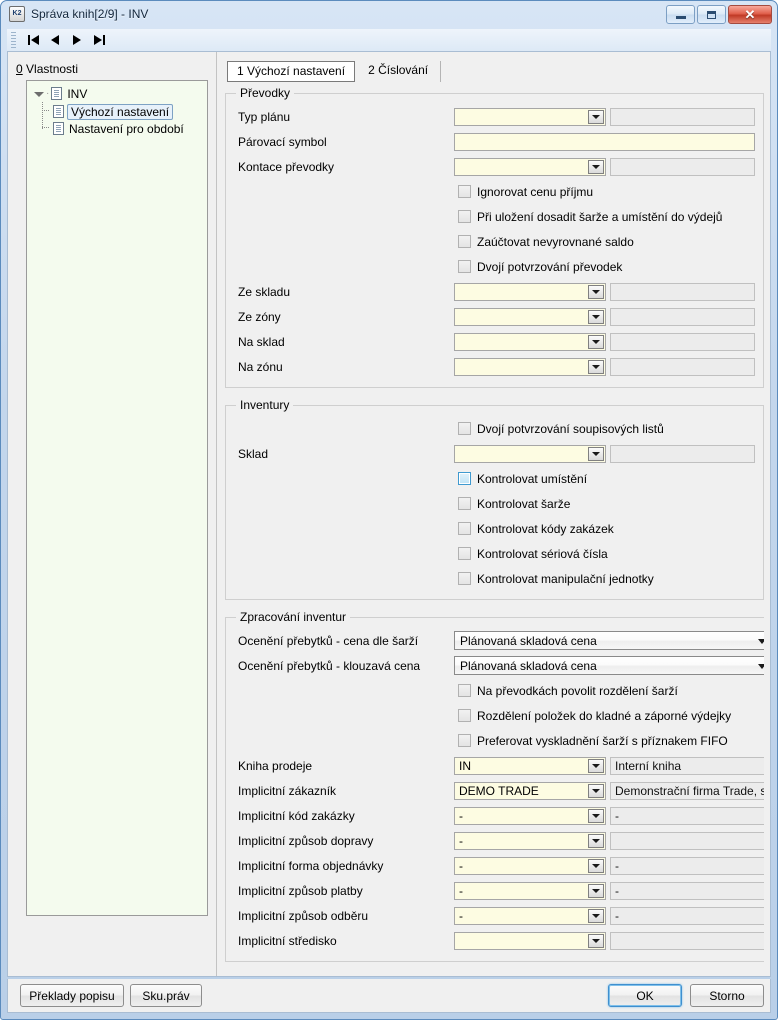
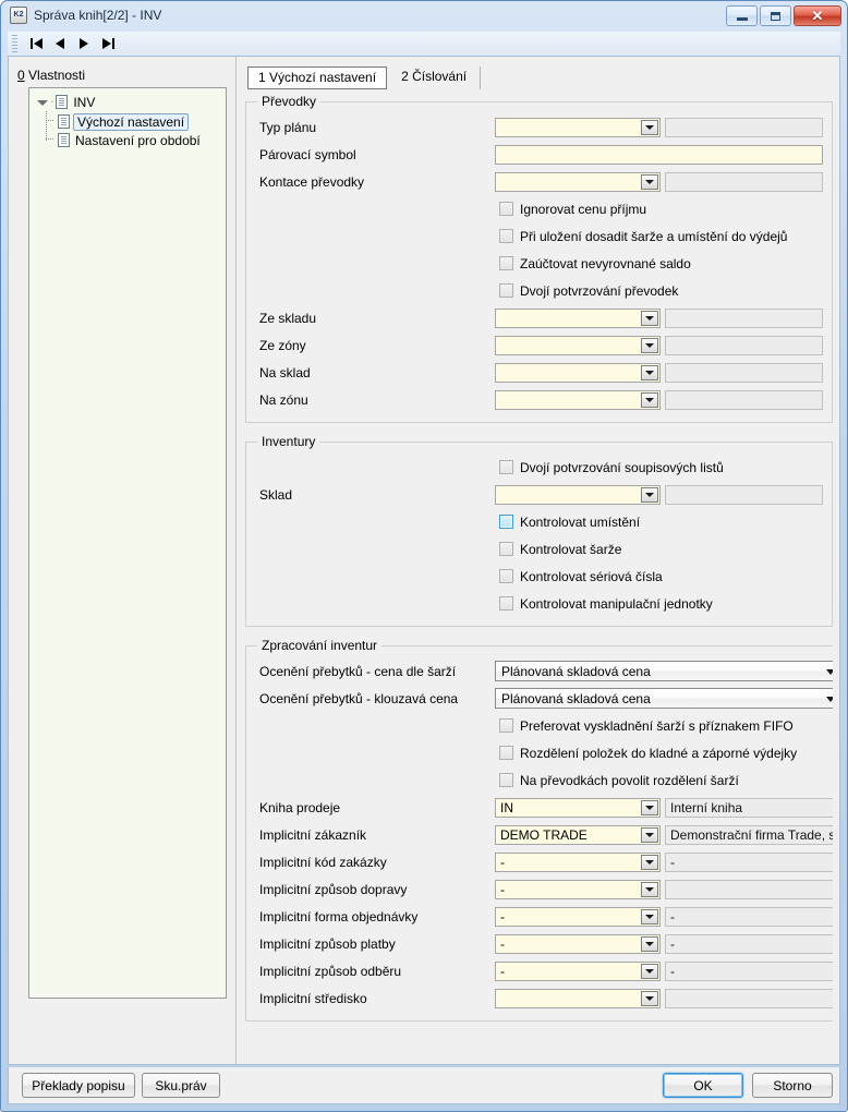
- Správa knih[2/9] - INV
+ Správa knih[2/2] - INV
  ✕
  0 Vlastnosti
  ·
  INV
  Výchozí nastavení
  Nastavení pro období
  1 Výchozí nastavení
  2 Číslování
  Převodky
  Typ plánu
  Párovací symbol
  Kontace převodky
  Ignorovat cenu příjmu
  Při uložení dosadit šarže a umístění do výdejů
  Zaúčtovat nevyrovnané saldo
  Dvojí potvrzování převodek
  Ze skladu
  Ze zóny
  Na sklad
  Na zónu
  Inventury
  Dvojí potvrzování soupisových listů
  Sklad
  Kontrolovat umístění
  Kontrolovat šarže
- Kontrolovat kódy zakázek
  Kontrolovat sériová čísla
  Kontrolovat manipulační jednotky
  Zpracování inventur
  Ocenění přebytků - cena dle šarží
  Plánovaná skladová cena
  Ocenění přebytků - klouzavá cena
  Plánovaná skladová cena
- Na převodkách povolit rozdělení šarží
+ Preferovat vyskladnění šarží s příznakem FIFO
  Rozdělení položek do kladné a záporné výdejky
- Preferovat vyskladnění šarží s příznakem FIFO
+ Na převodkách povolit rozdělení šarží
  Kniha prodeje
  IN
  Interní kniha
  Implicitní zákazník
  DEMO TRADE
  Demonstrační firma Trade, s
  Implicitní kód zakázky
  -
  -
  Implicitní způsob dopravy
  -
  Implicitní forma objednávky
  -
  -
  Implicitní způsob platby
  -
  -
  Implicitní způsob odběru
  -
  -
  Implicitní středisko
  Překlady popisu
  Sku.práv
  OK
  Storno
